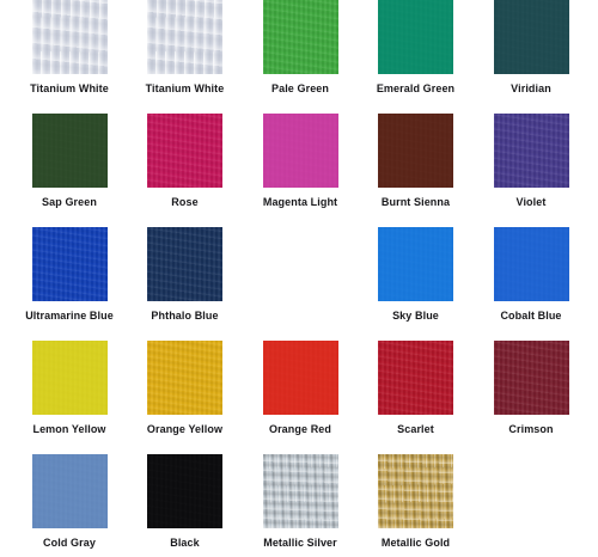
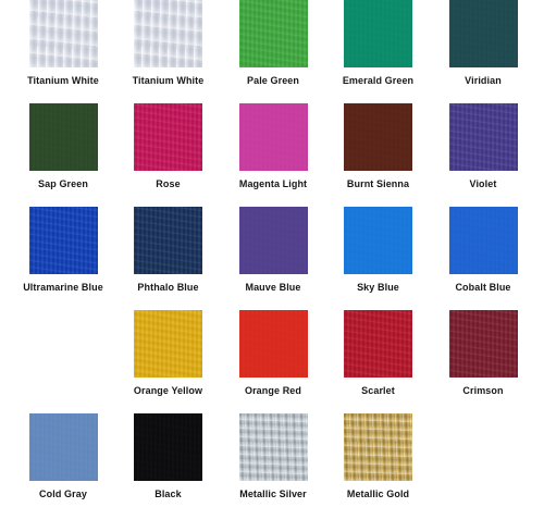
  Titanium White
  Titanium White
  Pale Green
  Emerald Green
  Viridian
  Sap Green
  Rose
  Magenta Light
  Burnt Sienna
  Violet
  Ultramarine Blue
  Phthalo Blue
+ Mauve Blue
  Sky Blue
  Cobalt Blue
- Lemon Yellow
  Orange Yellow
  Orange Red
  Scarlet
  Crimson
  Cold Gray
  Black
  Metallic Silver
  Metallic Gold
